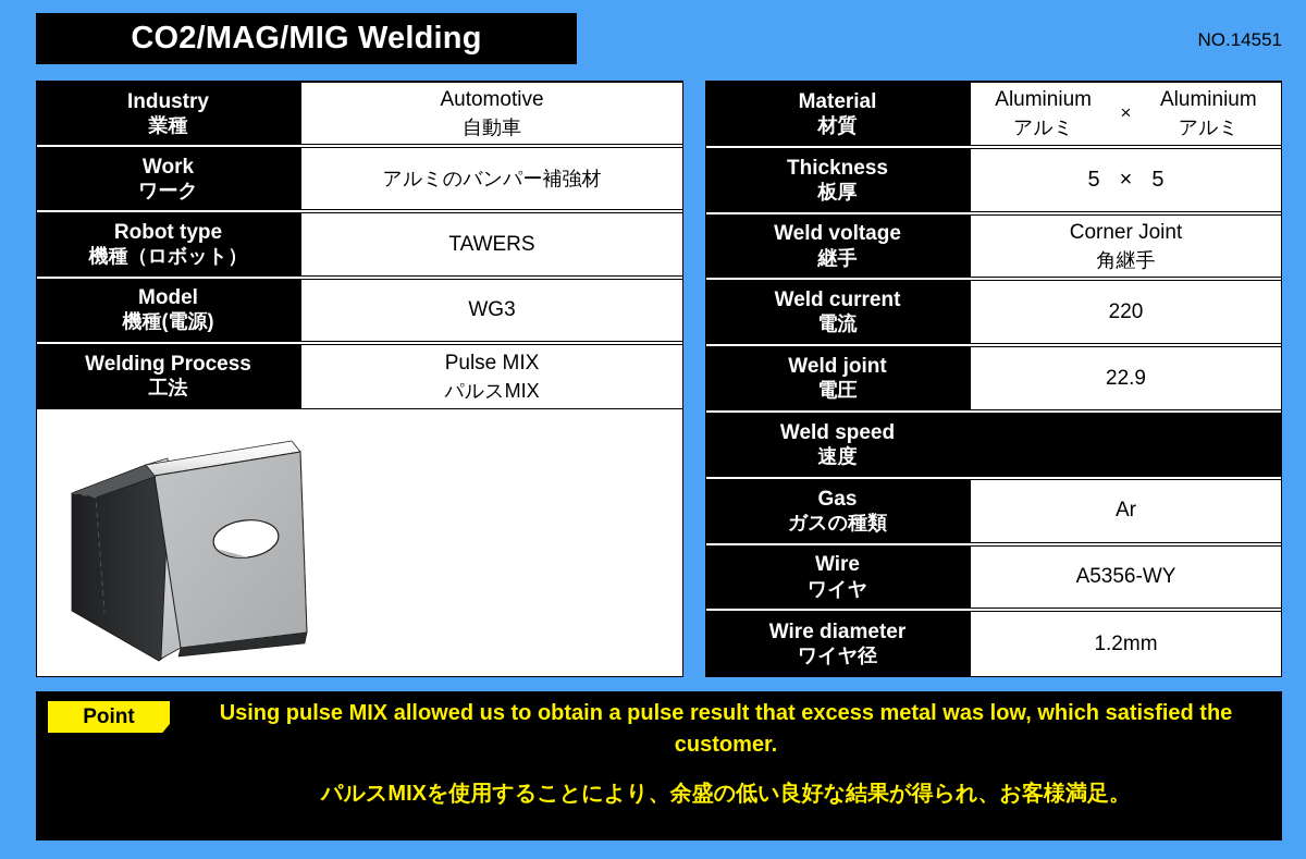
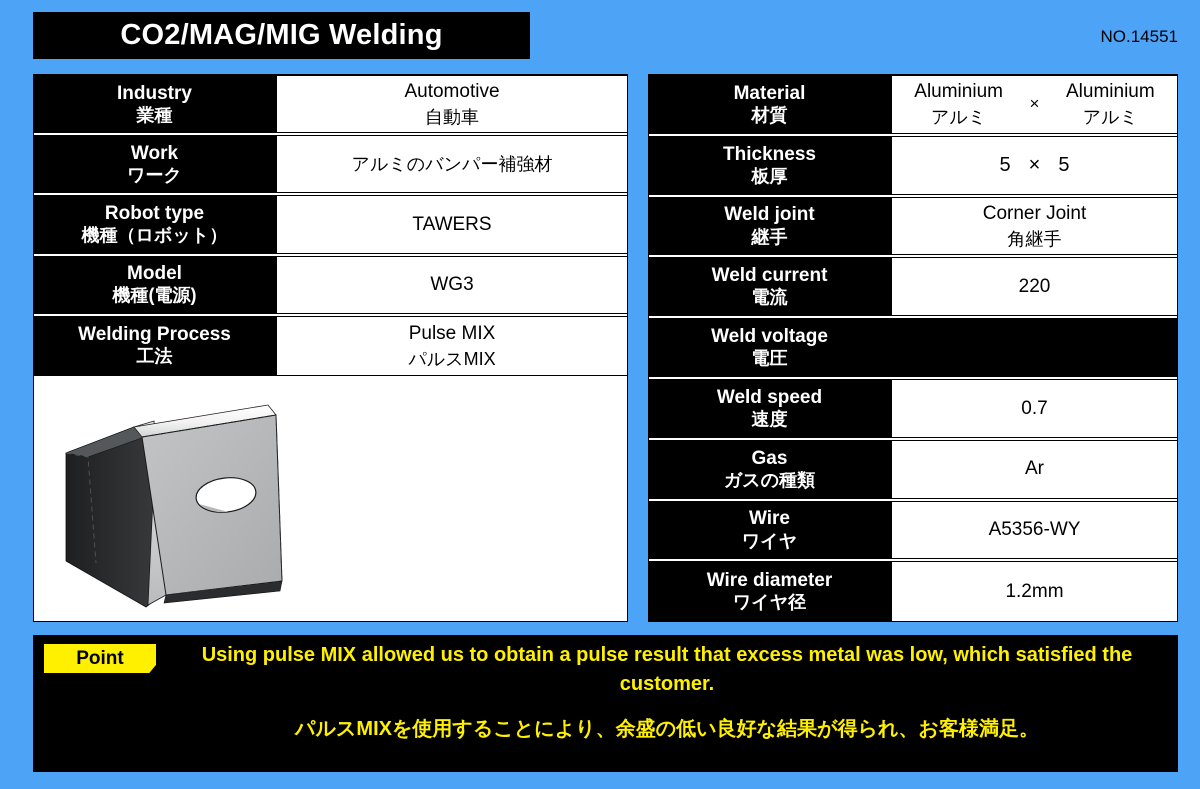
  CO2/MAG/MIG Welding
  NO.14551
  Industry
  業種
  Automotive
  自動車
  Work
  ワーク
  アルミのバンパー補強材
  Robot type
  機種（ロボット）
  TAWERS
  Model
  機種(電源)
  WG3
  Welding Process
  工法
  Pulse MIX
  パルスMIX
  Material
  材質
  Aluminium
  アルミ
  ×
  Aluminium
  アルミ
  Thickness
  板厚
  5
  ×
  5
- Weld voltage
+ Weld joint
  継手
  Corner Joint
  角継手
  Weld current
  電流
  220
- Weld joint
+ Weld voltage
  電圧
- 22.9
  Weld speed
  速度
+ 0.7
  Gas
  ガスの種類
  Ar
  Wire
  ワイヤ
  A5356-WY
  Wire diameter
  ワイヤ径
  1.2mm
  Point
  Using pulse MIX allowed us to obtain a pulse result that excess metal was low, which satisfied the customer.
  パルスMIXを使用することにより、余盛の低い良好な結果が得られ、お客様満足。
